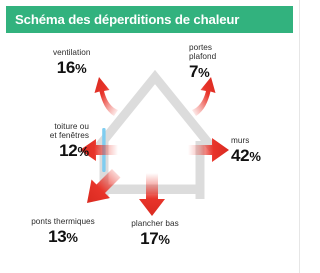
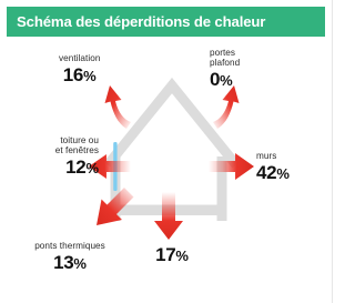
  Schéma des déperditions de chaleur
  ventilation
  16%
  portes
  plafond
- 7%
+ 0%
  toiture ou
  et fenêtres
  12%
  murs
  42%
  ponts thermiques
  13%
- plancher bas
  17%
